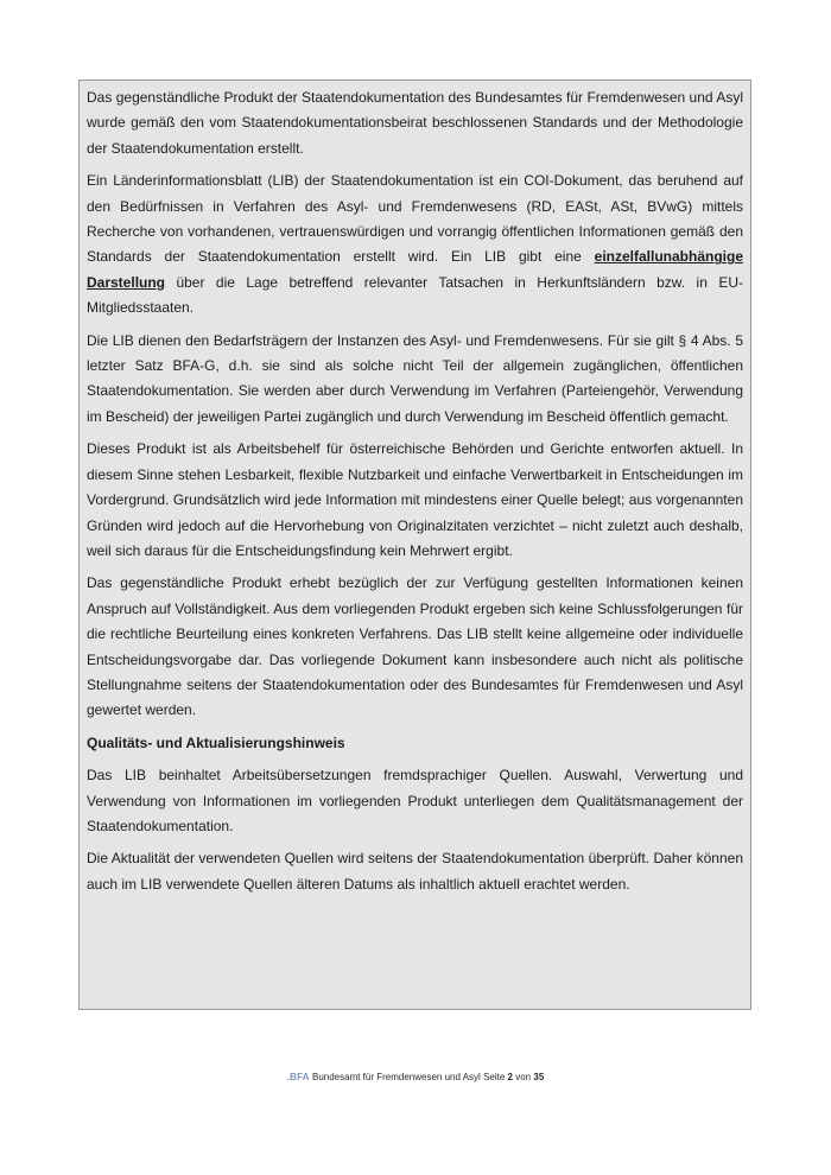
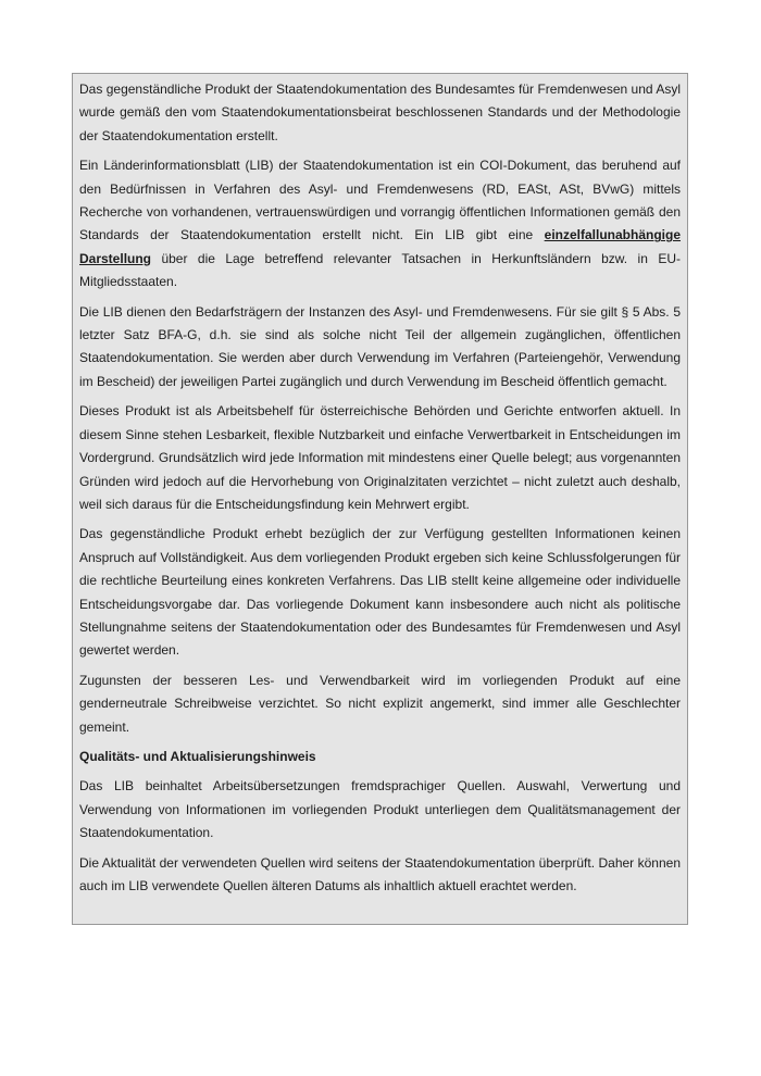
  Das gegenständliche Produkt der Staatendokumentation des Bundesamtes für Fremdenwesen und Asyl wurde gemäß den vom Staatendokumentationsbeirat beschlossenen Standards und der Methodologie der Staatendokumentation erstellt.
- Ein Länderinformationsblatt (LIB) der Staatendokumentation ist ein COI-Dokument, das beruhend auf den Bedürfnissen in Verfahren des Asyl- und Fremdenwesens (RD, EASt, ASt, BVwG) mittels Recherche von vorhandenen, vertrauenswürdigen und vorrangig öffentlichen Informationen gemäß den Standards der Staatendokumentation erstellt wird. Ein LIB gibt eine einzelfallunabhängige Darstellung über die Lage betreffend relevanter Tatsachen in Herkunftsländern bzw. in EU-Mitgliedsstaaten.
+ Ein Länderinformationsblatt (LIB) der Staatendokumentation ist ein COI-Dokument, das beruhend auf den Bedürfnissen in Verfahren des Asyl- und Fremdenwesens (RD, EASt, ASt, BVwG) mittels Recherche von vorhandenen, vertrauenswürdigen und vorrangig öffentlichen Informationen gemäß den Standards der Staatendokumentation erstellt nicht. Ein LIB gibt eine einzelfallunabhängige Darstellung über die Lage betreffend relevanter Tatsachen in Herkunftsländern bzw. in EU-Mitgliedsstaaten.
- Die LIB dienen den Bedarfsträgern der Instanzen des Asyl- und Fremdenwesens. Für sie gilt § 4 Abs. 5 letzter Satz BFA-G, d.h. sie sind als solche nicht Teil der allgemein zugänglichen, öffentlichen Staatendokumentation. Sie werden aber durch Verwendung im Verfahren (Parteiengehör, Verwendung im Bescheid) der jeweiligen Partei zugänglich und durch Verwendung im Bescheid öffentlich gemacht.
+ Die LIB dienen den Bedarfsträgern der Instanzen des Asyl- und Fremdenwesens. Für sie gilt § 5 Abs. 5 letzter Satz BFA-G, d.h. sie sind als solche nicht Teil der allgemein zugänglichen, öffentlichen Staatendokumentation. Sie werden aber durch Verwendung im Verfahren (Parteiengehör, Verwendung im Bescheid) der jeweiligen Partei zugänglich und durch Verwendung im Bescheid öffentlich gemacht.
  Dieses Produkt ist als Arbeitsbehelf für österreichische Behörden und Gerichte entworfen aktuell. In diesem Sinne stehen Lesbarkeit, flexible Nutzbarkeit und einfache Verwertbarkeit in Entscheidungen im Vordergrund. Grundsätzlich wird jede Information mit mindestens einer Quelle belegt; aus vorgenannten Gründen wird jedoch auf die Hervorhebung von Originalzitaten verzichtet – nicht zuletzt auch deshalb, weil sich daraus für die Entscheidungsfindung kein Mehrwert ergibt.
  Das gegenständliche Produkt erhebt bezüglich der zur Verfügung gestellten Informationen keinen Anspruch auf Vollständigkeit. Aus dem vorliegenden Produkt ergeben sich keine Schlussfolgerungen für die rechtliche Beurteilung eines konkreten Verfahrens. Das LIB stellt keine allgemeine oder individuelle Entscheidungsvorgabe dar. Das vorliegende Dokument kann insbesondere auch nicht als politische Stellungnahme seitens der Staatendokumentation oder des Bundesamtes für Fremdenwesen und Asyl gewertet werden.
+ Zugunsten der besseren Les- und Verwendbarkeit wird im vorliegenden Produkt auf eine genderneutrale Schreibweise verzichtet. So nicht explizit angemerkt, sind immer alle Geschlechter gemeint.
  Qualitäts- und Aktualisierungshinweis
  Das LIB beinhaltet Arbeitsübersetzungen fremdsprachiger Quellen. Auswahl, Verwertung und Verwendung von Informationen im vorliegenden Produkt unterliegen dem Qualitätsmanagement der Staatendokumentation.
  Die Aktualität der verwendeten Quellen wird seitens der Staatendokumentation überprüft. Daher können auch im LIB verwendete Quellen älteren Datums als inhaltlich aktuell erachtet werden.
- .BFA Bundesamt für Fremdenwesen und Asyl Seite 2 von 35
